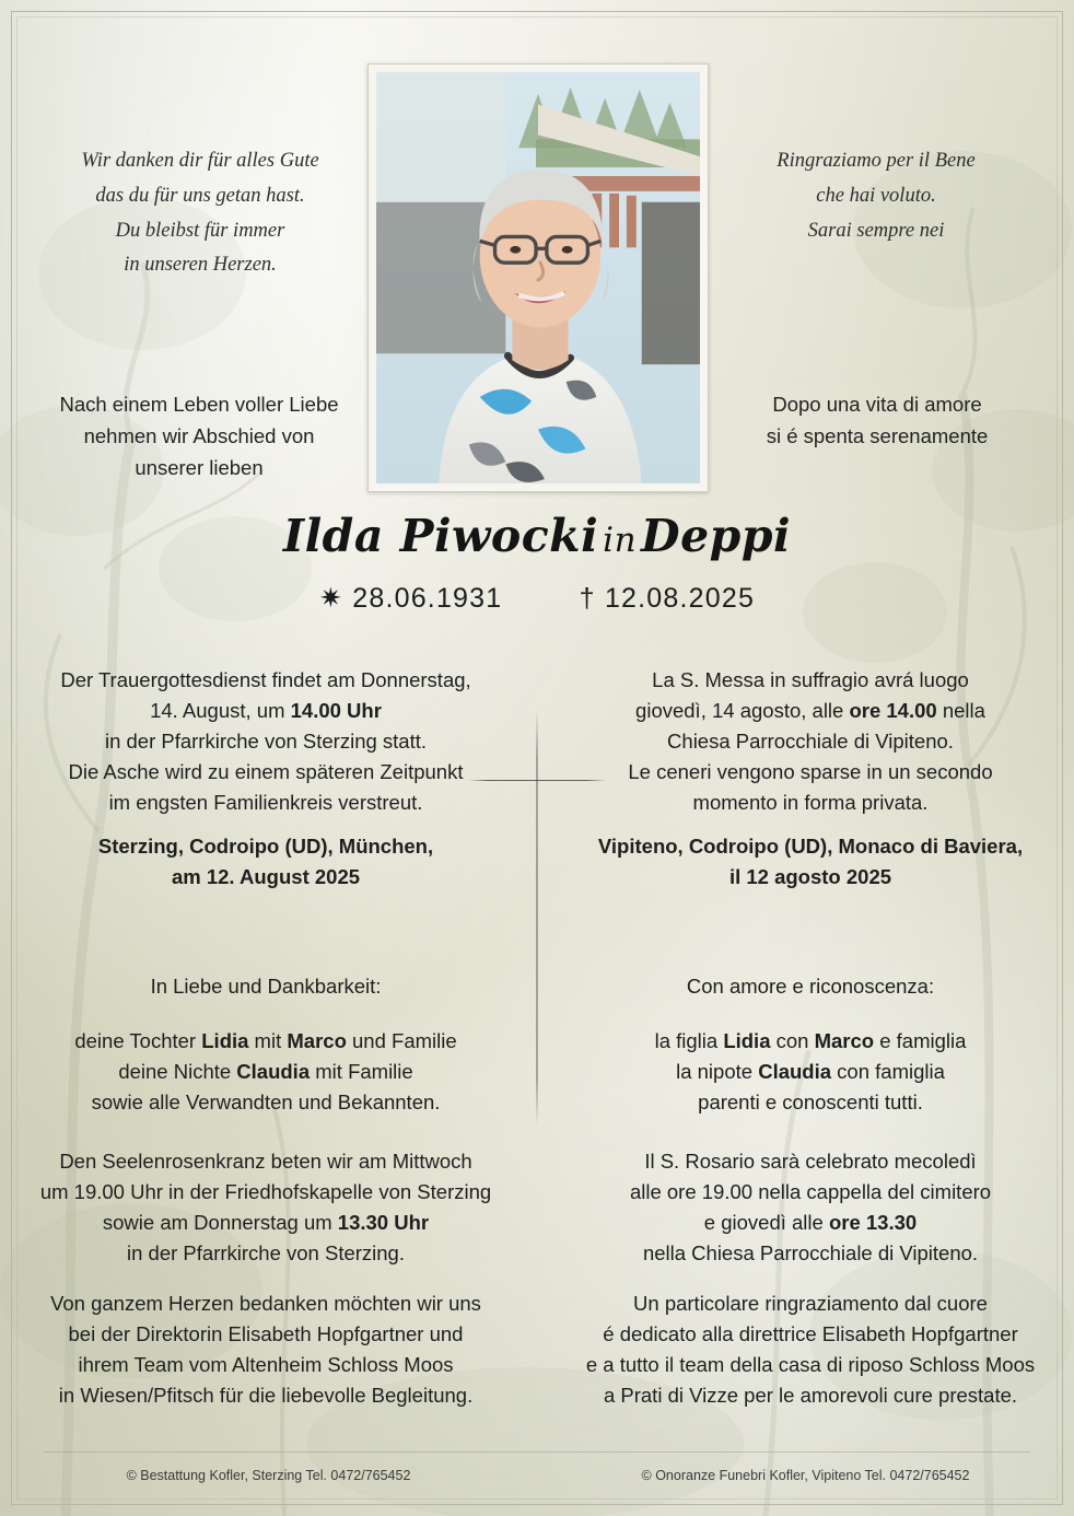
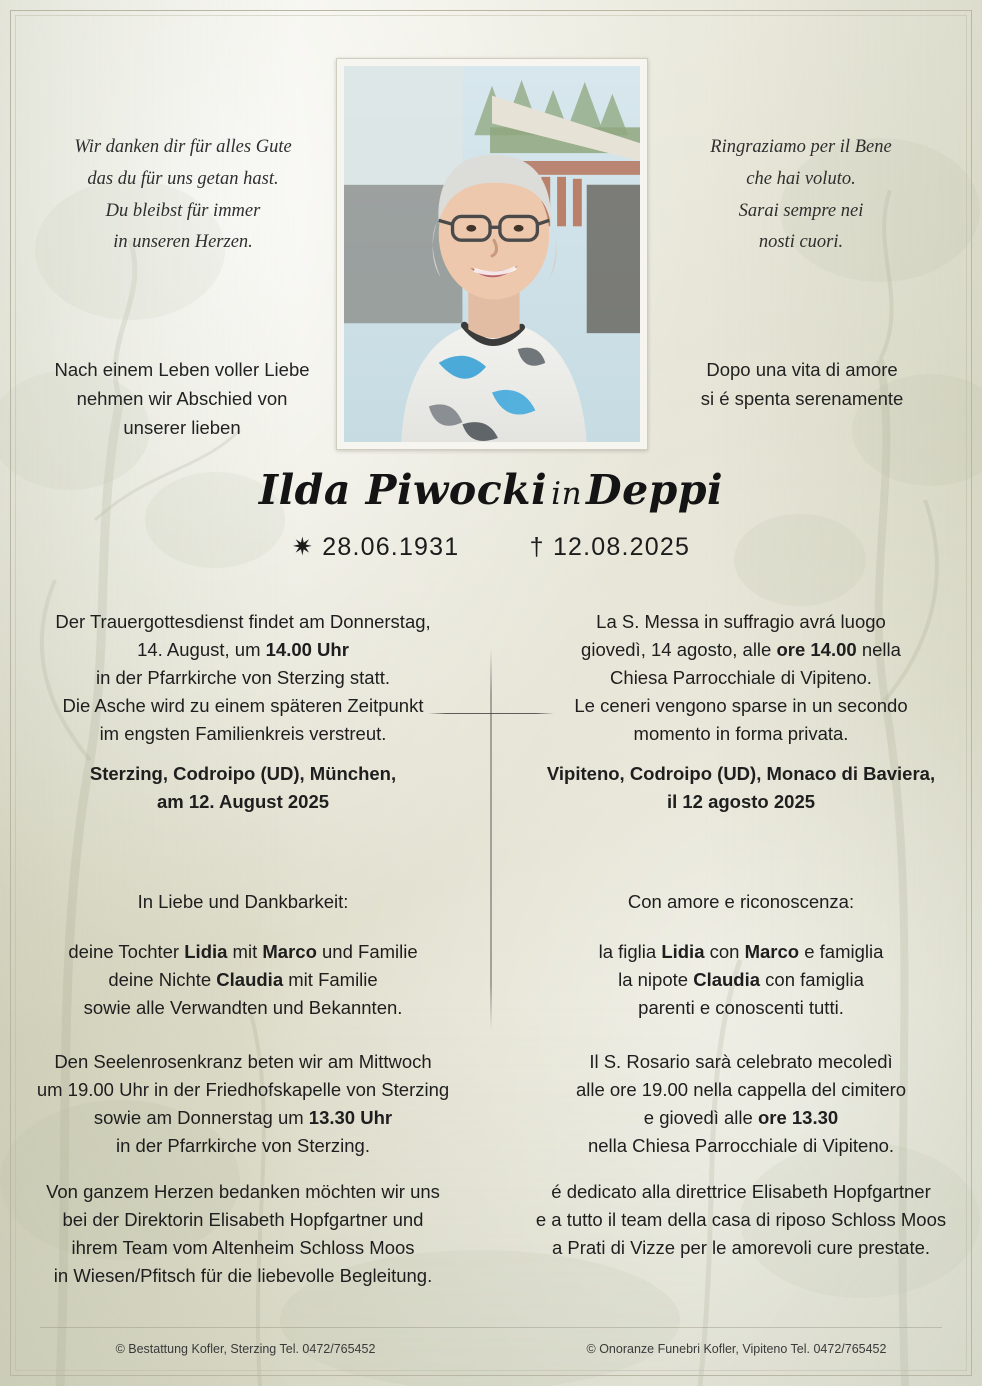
  Wir danken dir für alles Gute
  das du für uns getan hast.
  Du bleibst für immer
  in unseren Herzen.
  Ringraziamo per il Bene
  che hai voluto.
  Sarai sempre nei
+ nosti cuori.
  Nach einem Leben voller Liebe
  nehmen wir Abschied von
  unserer lieben
  Dopo una vita di amore
  si é spenta serenamente
  Ilda PiwockiinDeppi
  ✷ 28.06.1931 † 12.08.2025
  Der Trauergottesdienst findet am Donnerstag,
  14. August, um 14.00 Uhr
  in der Pfarrkirche von Sterzing statt.
  Die Asche wird zu einem späteren Zeitpunkt
  im engsten Familienkreis verstreut.
  La S. Messa in suffragio avrá luogo
  giovedì, 14 agosto, alle ore 14.00 nella
  Chiesa Parrocchiale di Vipiteno.
  Le ceneri vengono sparse in un secondo
  momento in forma privata.
  Sterzing, Codroipo (UD), München,
  am 12. August 2025
  Vipiteno, Codroipo (UD), Monaco di Baviera,
  il 12 agosto 2025
  In Liebe und Dankbarkeit:
  deine Tochter Lidia mit Marco und Familie
  deine Nichte Claudia mit Familie
  sowie alle Verwandten und Bekannten.
  Con amore e riconoscenza:
  la figlia Lidia con Marco e famiglia
  la nipote Claudia con famiglia
  parenti e conoscenti tutti.
  Den Seelenrosenkranz beten wir am Mittwoch
  um 19.00 Uhr in der Friedhofskapelle von Sterzing
  sowie am Donnerstag um 13.30 Uhr
  in der Pfarrkirche von Sterzing.
  Il S. Rosario sarà celebrato mecoledì
  alle ore 19.00 nella cappella del cimitero
  e giovedì alle ore 13.30
  nella Chiesa Parrocchiale di Vipiteno.
  Von ganzem Herzen bedanken möchten wir uns
  bei der Direktorin Elisabeth Hopfgartner und
  ihrem Team vom Altenheim Schloss Moos
  in Wiesen/Pfitsch für die liebevolle Begleitung.
- Un particolare ringraziamento dal cuore
  é dedicato alla direttrice Elisabeth Hopfgartner
  e a tutto il team della casa di riposo Schloss Moos
  a Prati di Vizze per le amorevoli cure prestate.
  © Bestattung Kofler, Sterzing Tel. 0472/765452
  © Onoranze Funebri Kofler, Vipiteno Tel. 0472/765452
